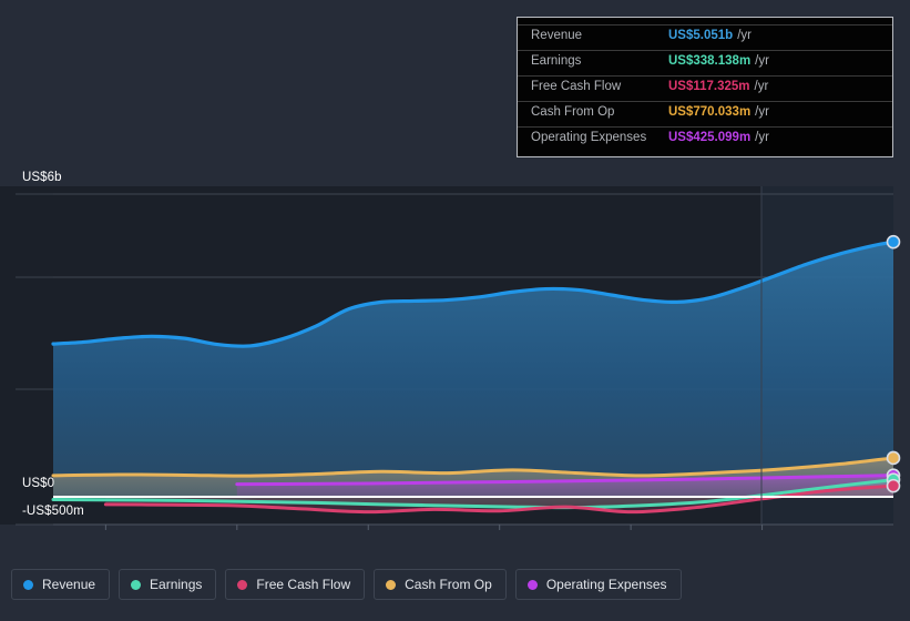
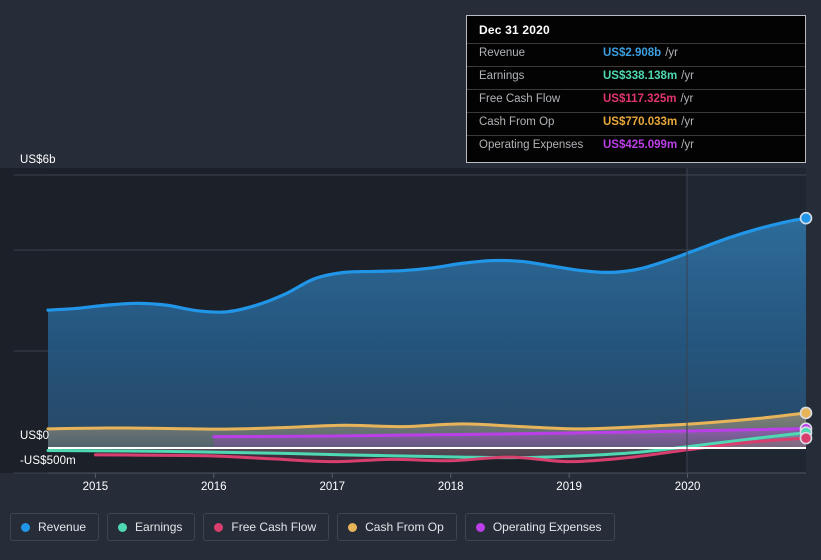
  US$6b
  US$0
  -US$500m
+ 2015
+ 2016
+ 2017
+ 2018
+ 2019
+ 2020
+ Dec 31 2020
  Revenue
- US$5.051b
+ US$2.908b
  /yr
  Earnings
  US$338.138m
  /yr
  Free Cash Flow
  US$117.325m
  /yr
  Cash From Op
  US$770.033m
  /yr
  Operating Expenses
  US$425.099m
  /yr
  Revenue
  Earnings
  Free Cash Flow
  Cash From Op
  Operating Expenses
